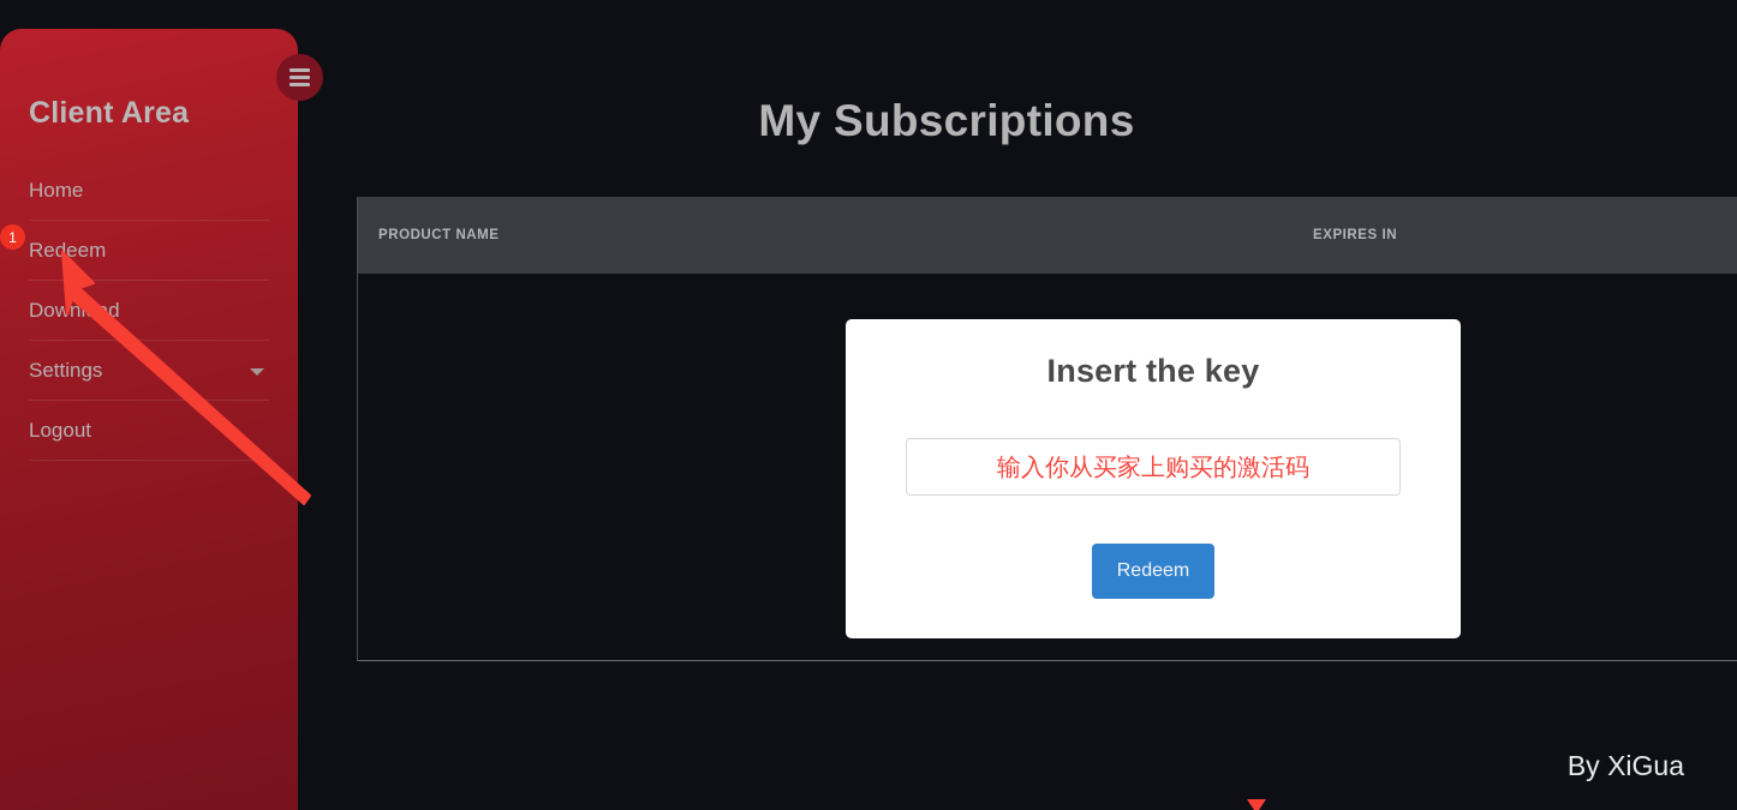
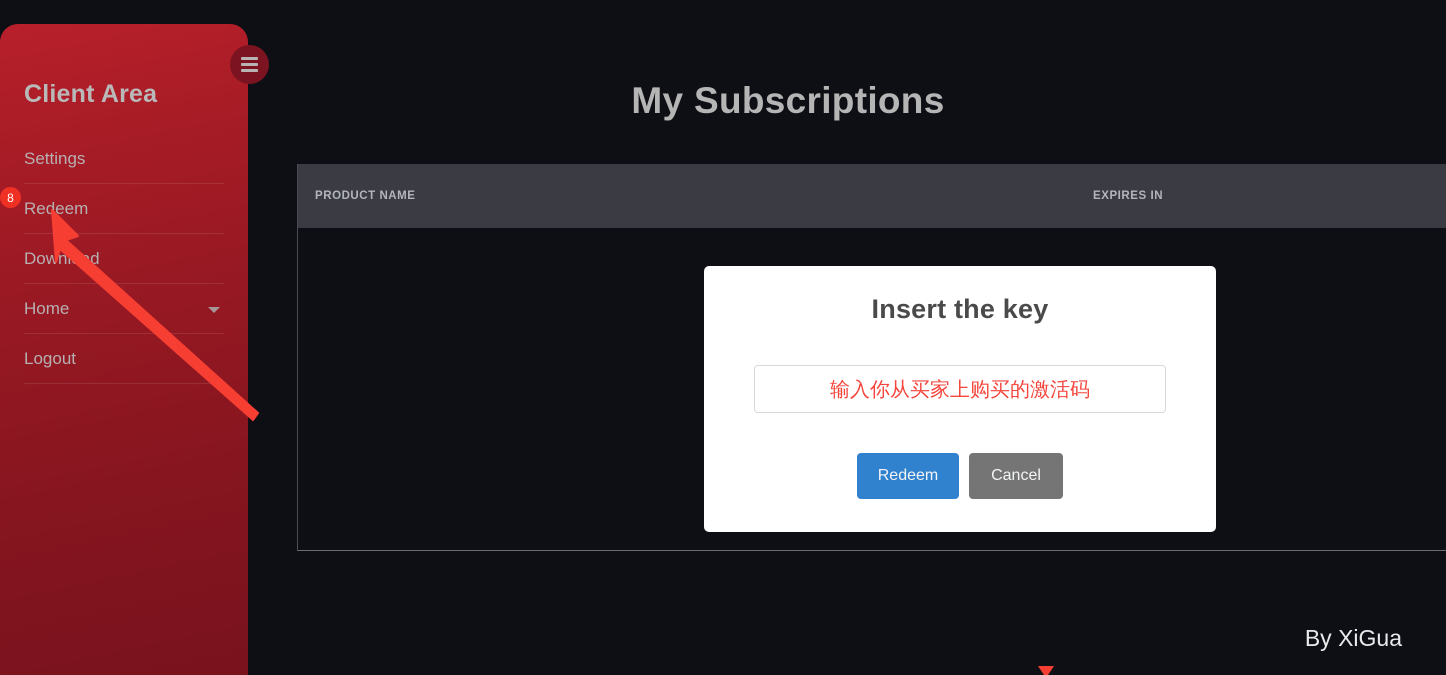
  Client Area
- Home
+ Settings
  Redeem
- Settings
+ Home
  Logout
  My Subscriptions
  PRODUCT NAME
  EXPIRES IN
  Insert the key
  输入你从买家上购买的激活码
  Redeem
+ Cancel
  By XiGua
- 1
+ 8
